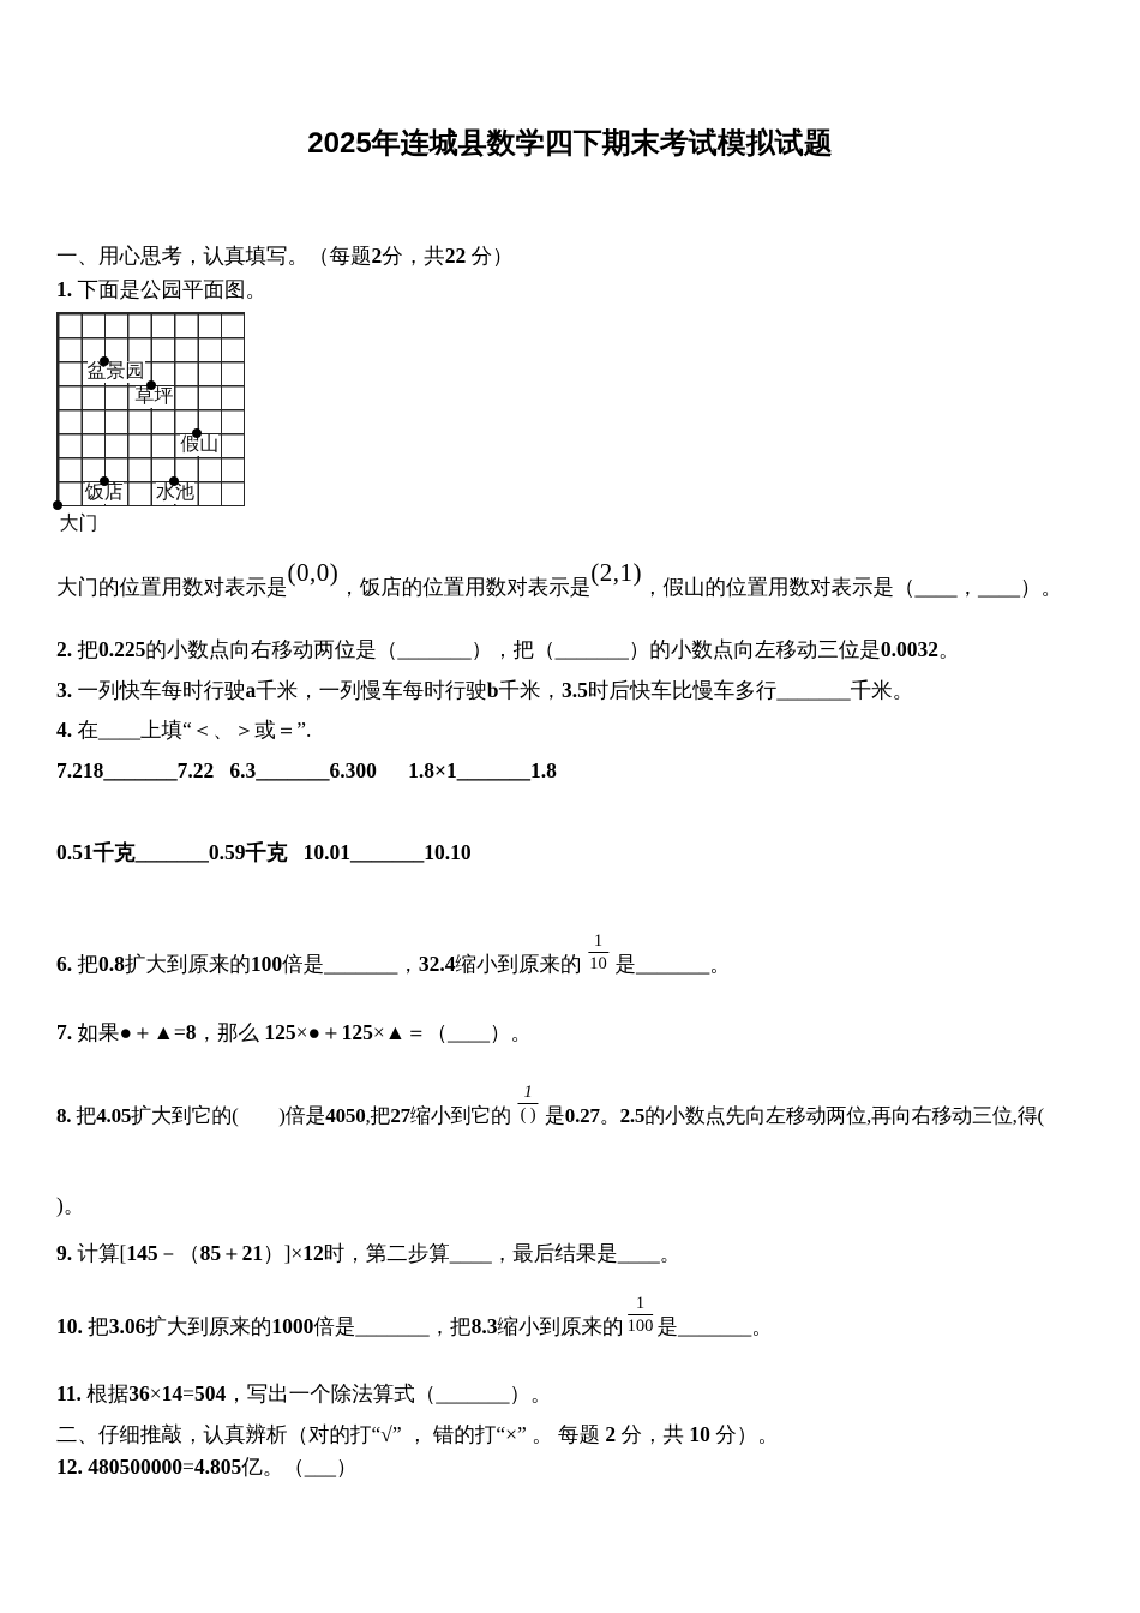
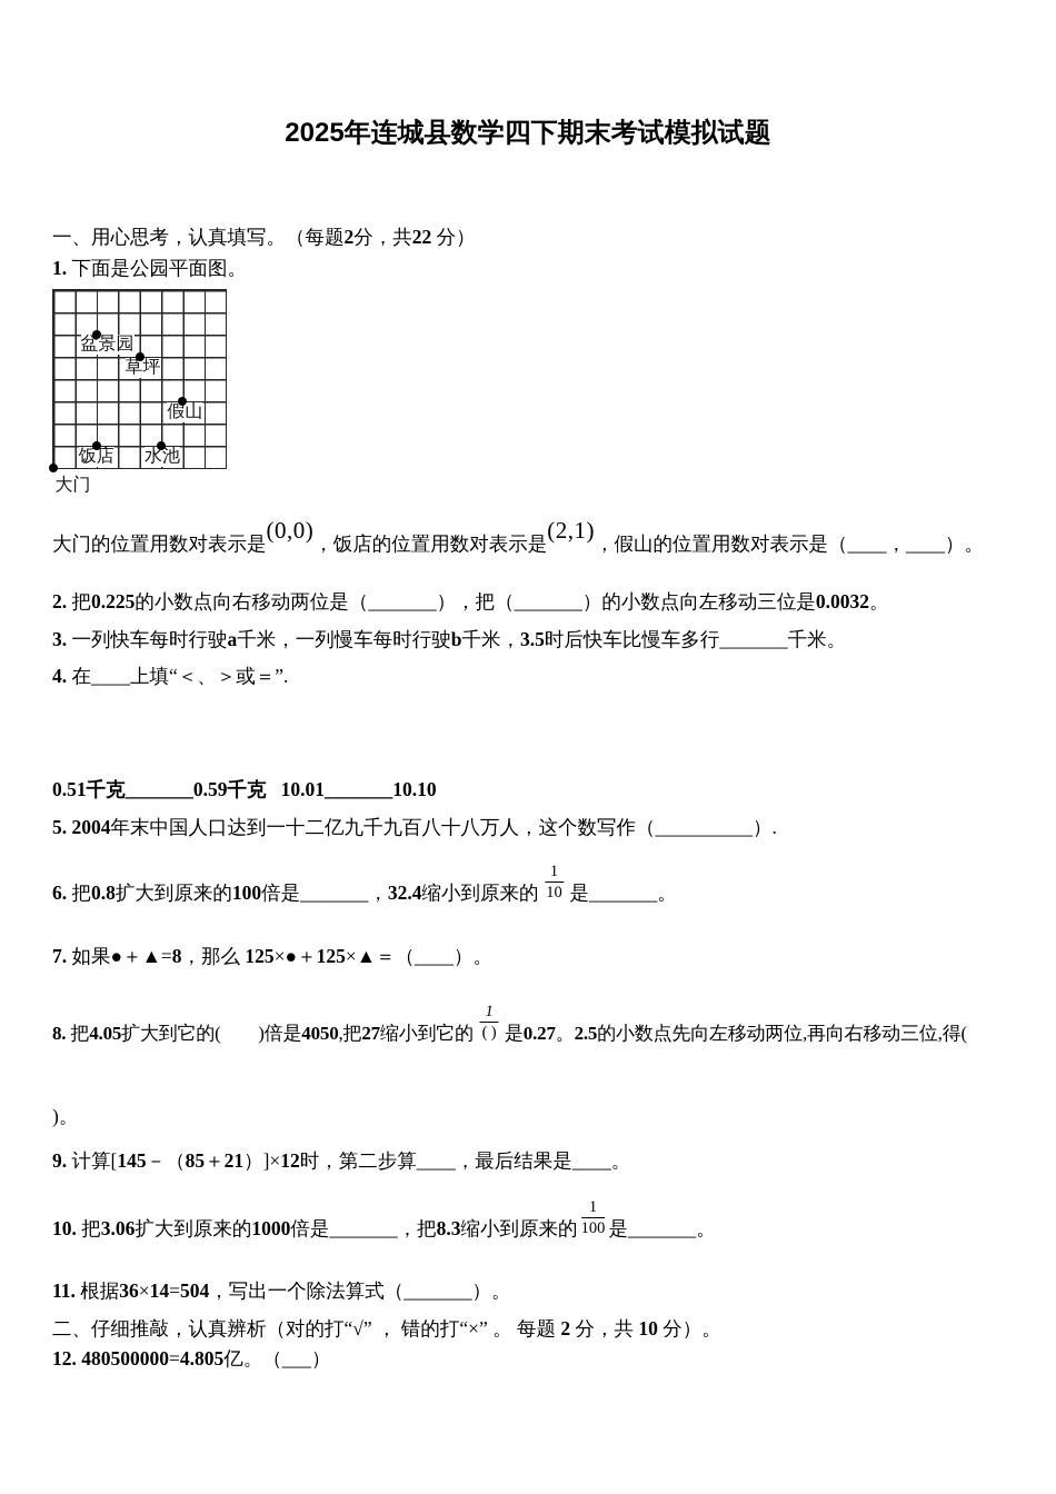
  2025年连城县数学四下期末考试模拟试题
  一、用心思考，认真填写。（每题2分，共22 分）
  1. 下面是公园平面图。
  盆景园
  草坪
  假山
  饭店
  水池
  大门
  大门的位置用数对表示是(0,0)，饭店的位置用数对表示是(2,1)，假山的位置用数对表示是（____，____）。
  2. 把0.225的小数点向右移动两位是（_______），把（_______）的小数点向左移动三位是0.0032。
  3. 一列快车每时行驶a千米，一列慢车每时行驶b千米，3.5时后快车比慢车多行_______千米。
  4. 在____上填“＜、＞或＝”.
- 7.218_______7.22 6.3_______6.300 1.8×1_______1.8
  0.51千克_______0.59千克 10.01_______10.10
+ 5. 2004年末中国人口达到一十二亿九千九百八十八万人，这个数写作（__________）.
  6. 把0.8扩大到原来的100倍是_______，32.4缩小到原来的
  1
  10
  是_______。
  7. 如果●＋▲=8，那么 125×●＋125×▲＝（____）。
  8. 把4.05扩大到它的( )倍是4050,把27缩小到它的
  1
  ( )
  是0.27。2.5的小数点先向左移动两位,再向右移动三位,得(
  )。
  9. 计算[145－（85＋21）]×12时，第二步算____，最后结果是____。
  10. 把3.06扩大到原来的1000倍是_______，把8.3缩小到原来的
  1
  100
  是_______。
  11. 根据36×14=504，写出一个除法算式（_______）。
  二、仔细推敲，认真辨析（对的打“√” ， 错的打“×” 。 每题 2 分，共 10 分）。
  12. 480500000=4.805亿。（___）
